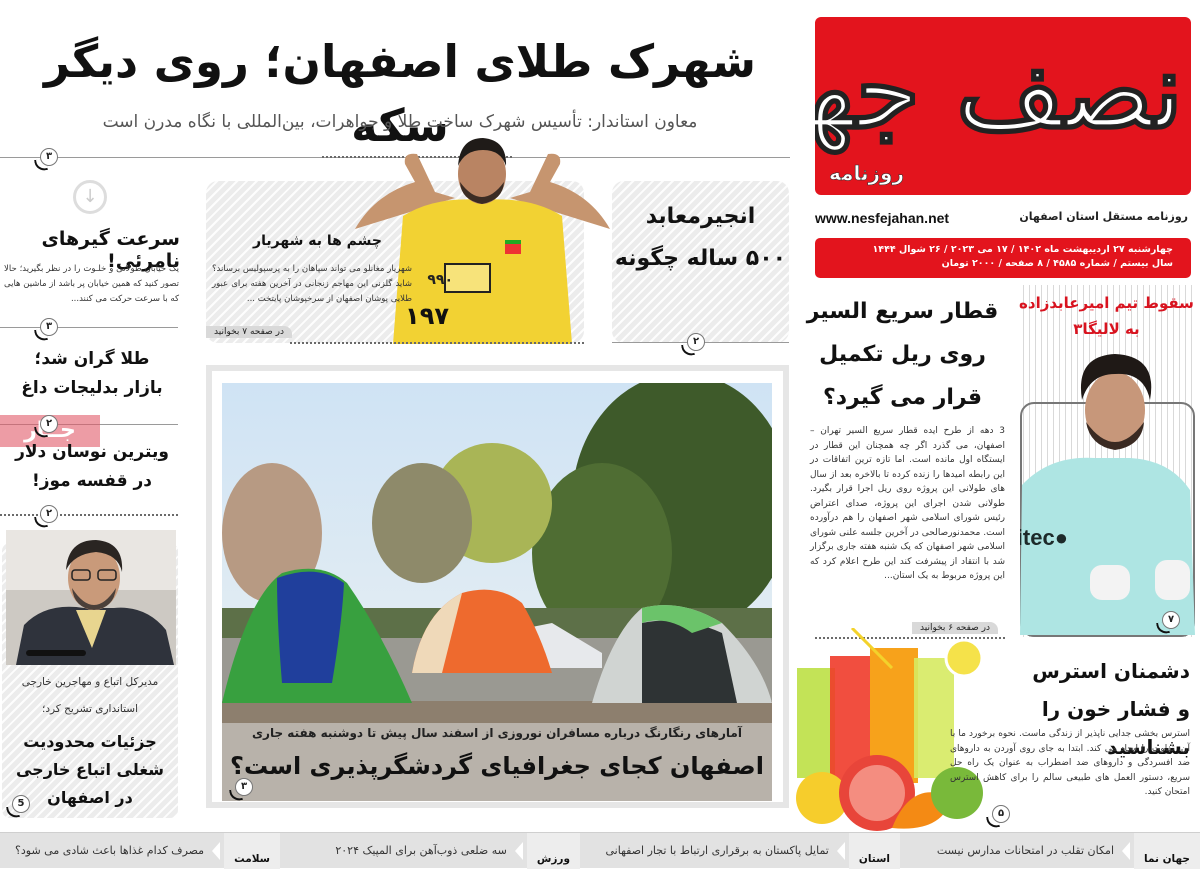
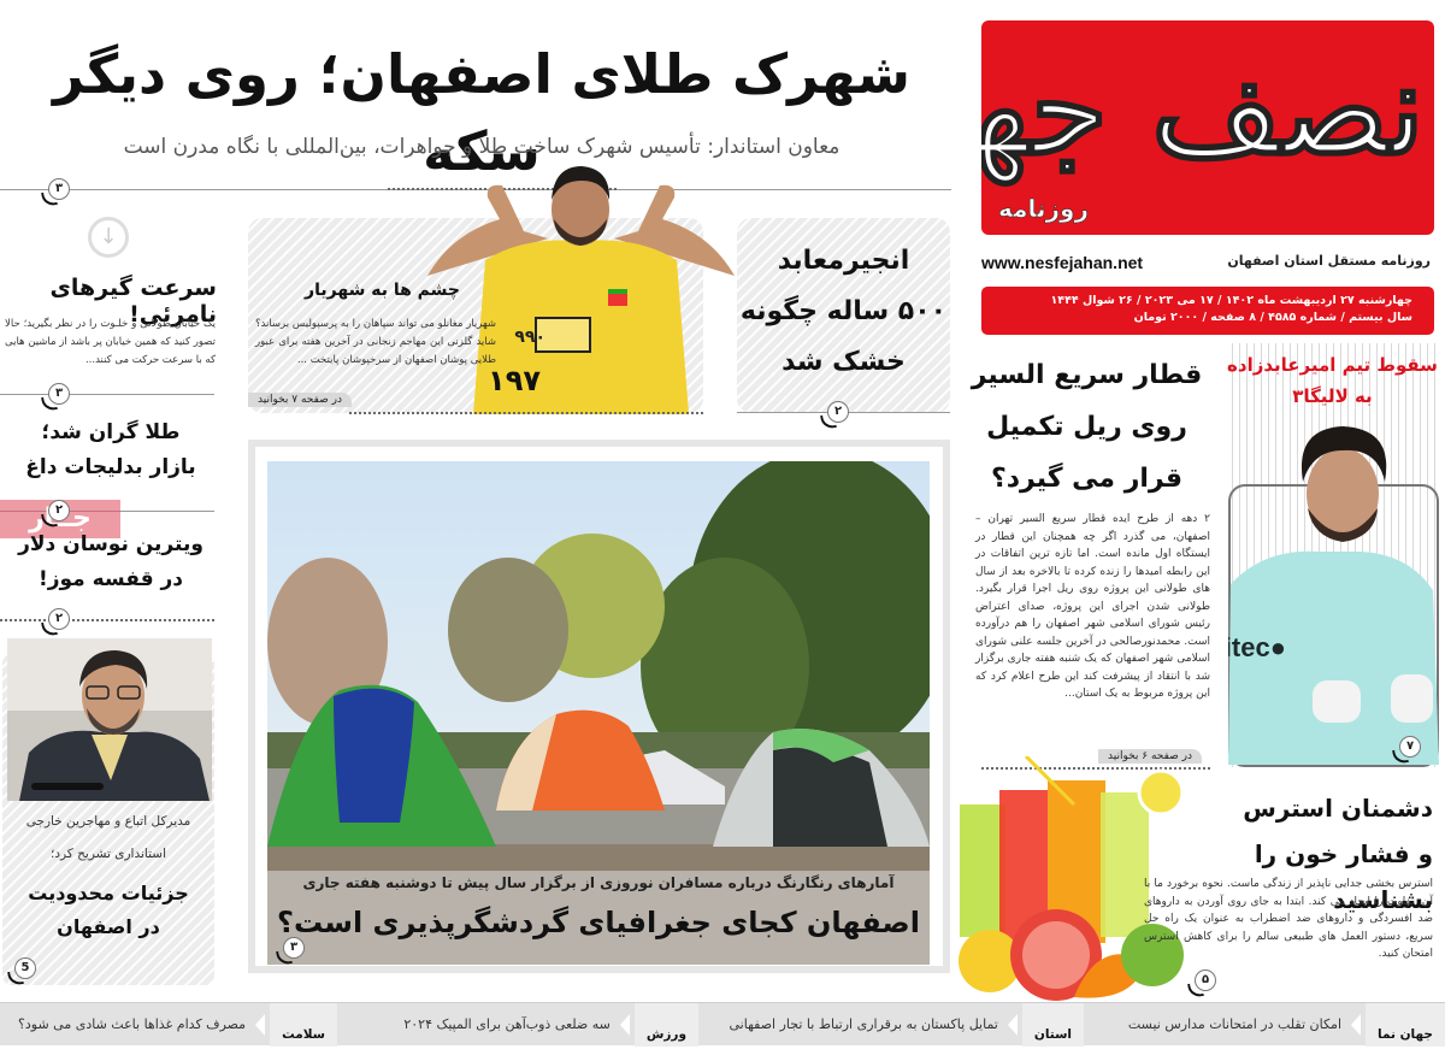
  نصف جه
  روزنامه
  www.nesfejahan.net
  روزنامه مستقل استان اصفهان
  چهارشنبه ۲۷ اردیبهشت ماه ۱۴۰۲ / ۱۷ می ۲۰۲۳ / ۲۶ شوال ۱۴۴۴
  سال بیستم / شماره ۴۵۸۵ / ۸ صفحه / ۲۰۰۰ تومان
  شهرک طلای اصفهان؛ روی دیگر سکه
  معاون استاندار: تأسیس شهرک ساخت طلا و جواهرات، بین‌المللی با نگاه مدرن است
  ۳
  ↓
  سرعت گیرهای نامرئی!
  یک خیابان طولانی و خلـوت را در نظر بگیرید؛ حالا تصور کنید که همین خیابان پر باشد از ماشین هایی که با سرعت حرکت می کنند...
  ۳
  طلا گران شد؛
  بازار بدلیجات داغ
  ۲
  ویترین نوسان دلار
  در قفسه موز!
  ۲
  مدیرکل اتباع و مهاجرین خارجی
  استانداری تشریح کرد؛
  جزئیات محدودیت
- شغلی اتباع خارجی
  در اصفهان
  5
  ۹۹۰
  ۱۹۷
  چشم ها به شهریار
  شهریار مغانلو می تواند سپاهان را به پرسپولیس برساند؟ شاید گلزنی این مهاجم زنجانی در آخرین هفته برای عبور طلایی پوشان اصفهان از سرخپوشان پایتخت ...
  در صفحه ۷ بخوانید
  انجیرمعابد
  ۵۰۰ ساله چگونه
+ خشک شد
  ۲
- آمارهای رنگارنگ درباره مسافران نوروزی از اسفند سال پیش تا دوشنبه هفته جاری
+ آمارهای رنگارنگ درباره مسافران نوروزی از برگزار سال پیش تا دوشنبه هفته جاری
  اصفهان کجای جغرافیای گردشگرپذیری است؟
  ۳
  قطار سریع السیر
  روی ریل تکمیل
  قرار می گیرد؟
- 3 دهه از طرح ایده قطار سریع السیر تهران – اصفهان، می گذرد اگر چه همچنان این قطار در ایستگاه اول مانده است. اما تازه ترین اتفاقات در این رابطه امیدها را زنده کرده تا بالاخره بعد از سال های طولانی این پروژه روی ریل اجرا قرار بگیرد. طولانی شدن اجرای این پروژه، صدای اعتراض رئیس شورای اسلامی شهر اصفهان را هم درآورده است. محمدنورصالحی در آخرین جلسه علنی شورای اسلامی شهر اصفهان که یک شنبه هفته جاری برگزار شد با انتقاد از پیشرفت کند این طرح اعلام کرد که این پروژه مربوط به یک استان...
+ ۲ دهه از طرح ایده قطار سریع السیر تهران – اصفهان، می گذرد اگر چه همچنان این قطار در ایستگاه اول مانده است. اما تازه ترین اتفاقات در این رابطه امیدها را زنده کرده تا بالاخره بعد از سال های طولانی این پروژه روی ریل اجرا قرار بگیرد. طولانی شدن اجرای این پروژه، صدای اعتراض رئیس شورای اسلامی شهر اصفهان را هم درآورده است. محمدنورصالحی در آخرین جلسه علنی شورای اسلامی شهر اصفهان که یک شنبه هفته جاری برگزار شد با انتقاد از پیشرفت کند این طرح اعلام کرد که این پروژه مربوط به یک استان...
  در صفحه ۶ بخوانید
  سقوط تیم امیرعابدزاده
  به لالیگا۳
  ●itec
  ۷
  دشمنان استرس
  و فشار خون را بشناسید
  استرس بخشی جدایی ناپذیر از زندگی ماست. نحوه برخورد ما با آن، تفاوت را ایجاد می کند. ابتدا به جای روی آوردن به داروهای ضد افسردگی و داروهای ضد اضطراب به عنوان یک راه حل سریع، دستور العمل های طبیعی سالم را برای کاهش استرس امتحان کنید.
  ۵
  جهان نما
  امکان تقلب در امتحانات مدارس نیست
  استان
  تمایل پاکستان به برقراری ارتباط با تجار اصفهانی
  ورزش
  سه ضلعی ذوب‌آهن برای المپیک ۲۰۲۴
  سلامت
  مصرف کدام غذاها باعث شادی می شود؟
